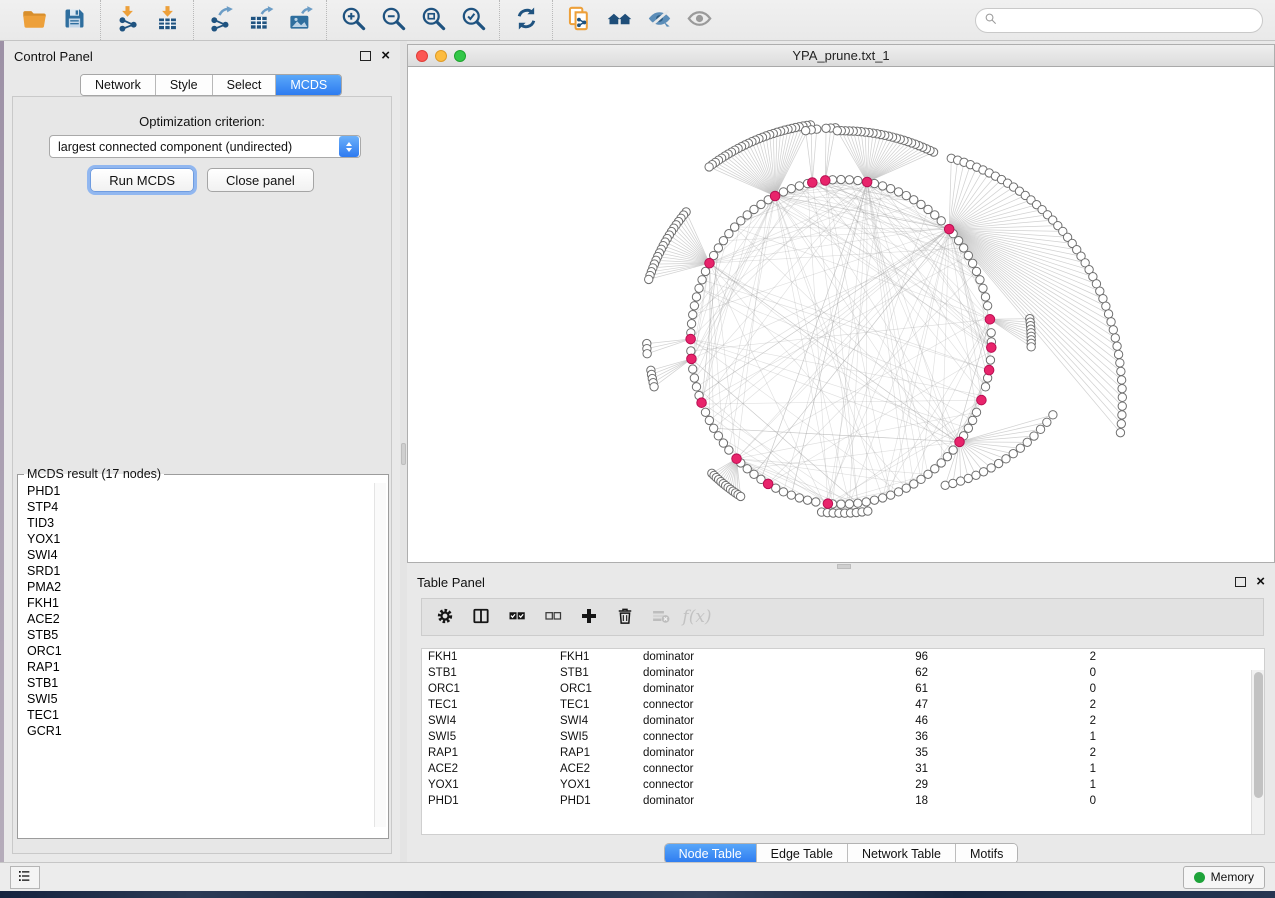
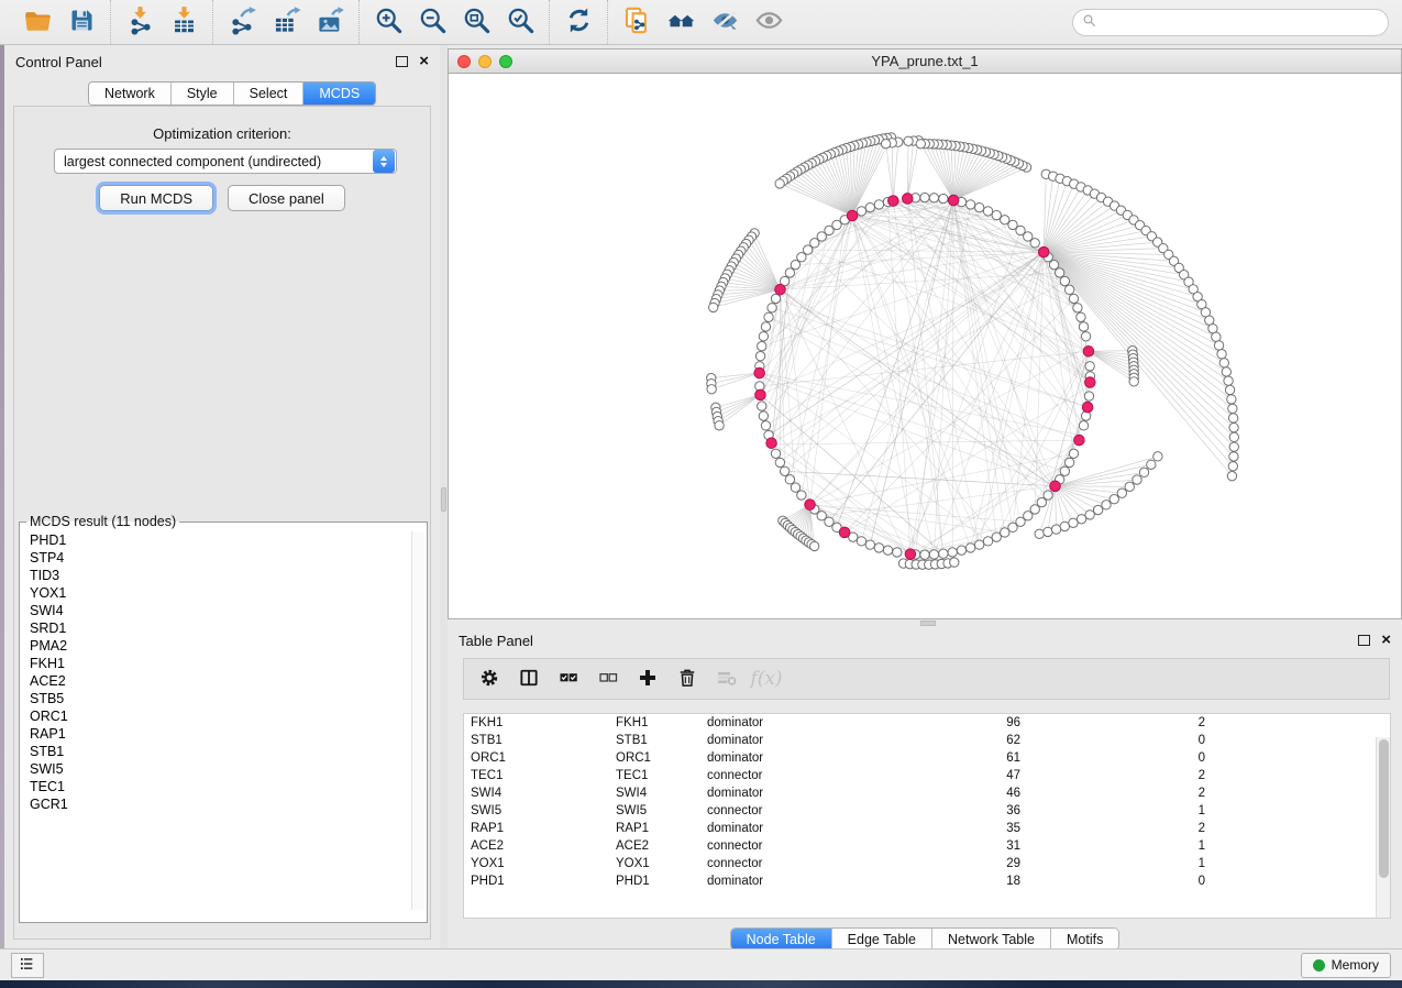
  Control Panel
  ×
  Network
  Style
  Select
  MCDS
  Optimization criterion:
  largest connected component (undirected)
  Run MCDS
  Close panel
- MCDS result (17 nodes)
+ MCDS result (11 nodes)
  PHD1
  STP4
  TID3
  YOX1
  SWI4
  SRD1
  PMA2
  FKH1
  ACE2
  STB5
  ORC1
  RAP1
  STB1
  SWI5
  TEC1
  GCR1
  YPA_prune.txt_1
  Table Panel
  ×
  f(x)
  FKH1
  FKH1
  dominator
  96
  2
  STB1
  STB1
  dominator
  62
  0
  ORC1
  ORC1
  dominator
  61
  0
  TEC1
  TEC1
  connector
  47
  2
  SWI4
  SWI4
  dominator
  46
  2
  SWI5
  SWI5
  connector
  36
  1
  RAP1
  RAP1
  dominator
  35
  2
  ACE2
  ACE2
  connector
  31
  1
  YOX1
  YOX1
  connector
  29
  1
  PHD1
  PHD1
  dominator
  18
  0
  Node Table
  Edge Table
  Network Table
  Motifs
  Memory
